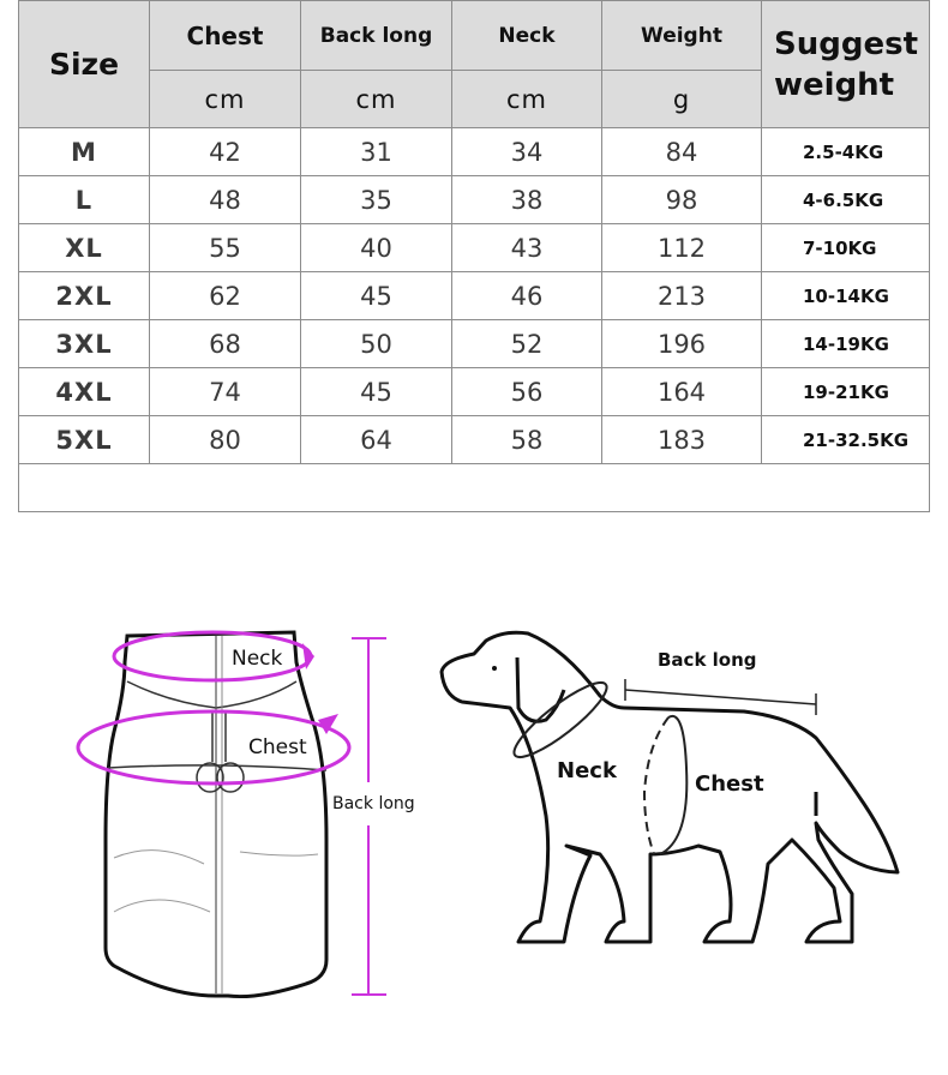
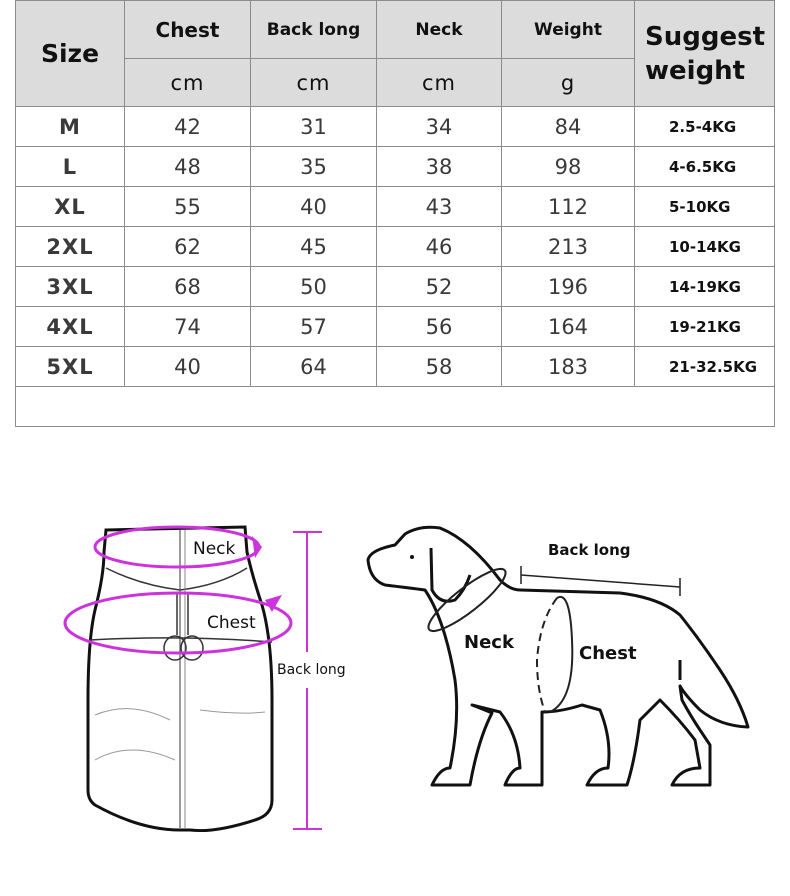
  Size	Chest	Back long	Neck	Weight	Suggest weight
  cm	cm	cm	g
  M	42	31	34	84	2.5-4KG
  L	48	35	38	98	4-6.5KG
- XL	55	40	43	112	7-10KG
+ XL	55	40	43	112	5-10KG
  2XL	62	45	46	213	10-14KG
  3XL	68	50	52	196	14-19KG
- 4XL	74	45	56	164	19-21KG
+ 4XL	74	57	56	164	19-21KG
- 5XL	80	64	58	183	21-32.5KG
+ 5XL	40	64	58	183	21-32.5KG
  Neck
  Chest
  Back long
  Back long
  Neck
  Chest
